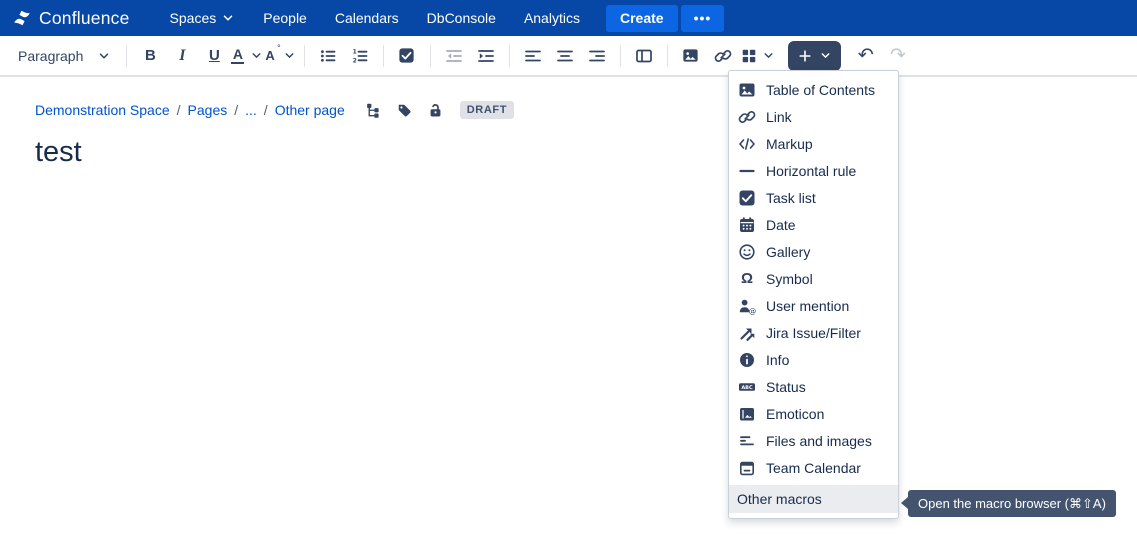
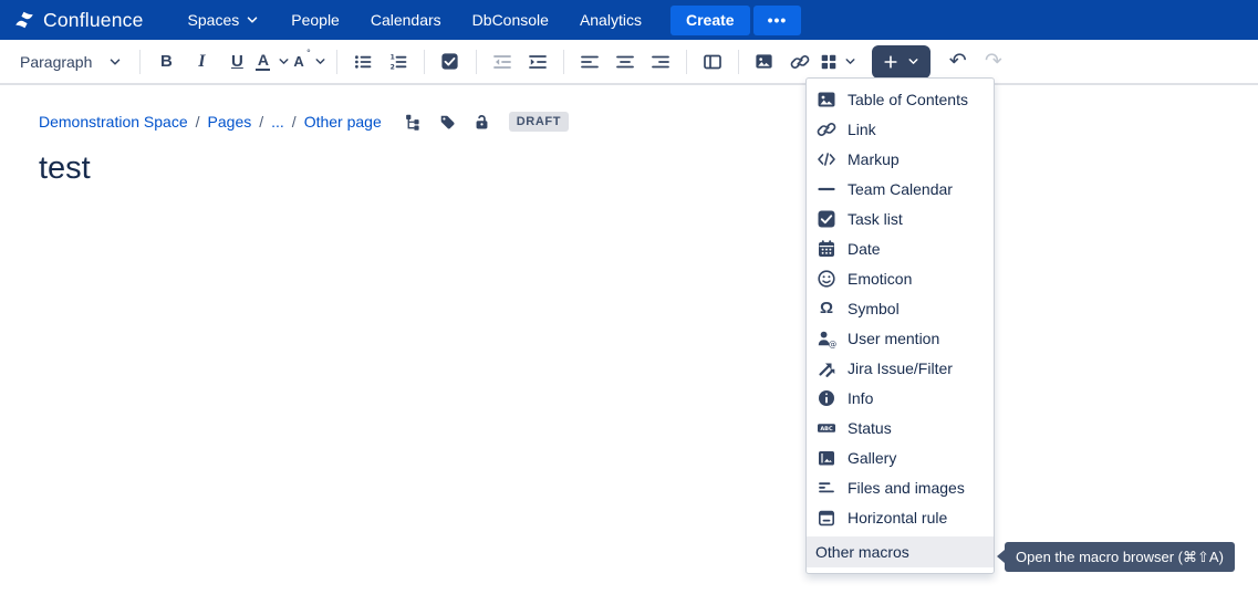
  Confluence
  Spaces
  People
  Calendars
  DbConsole
  Analytics
  Create
  •••
  Paragraph
  B
  I
  U
  A
  A
  °
  ↶
  ↷
  Demonstration Space
  /
  Pages
  /
  ...
  /
  Other page
  DRAFT
  test
  Table of Contents
  Link
  Markup
- Horizontal rule
+ Team Calendar
  Task list
  Date
- Gallery
+ Emoticon
  Ω
  Symbol
  @
  User mention
  Jira Issue/Filter
  Info
  Status
- Emoticon
+ Gallery
  Files and images
- Team Calendar
+ Horizontal rule
  Other macros
  Open the macro browser (⌘⇧A)
